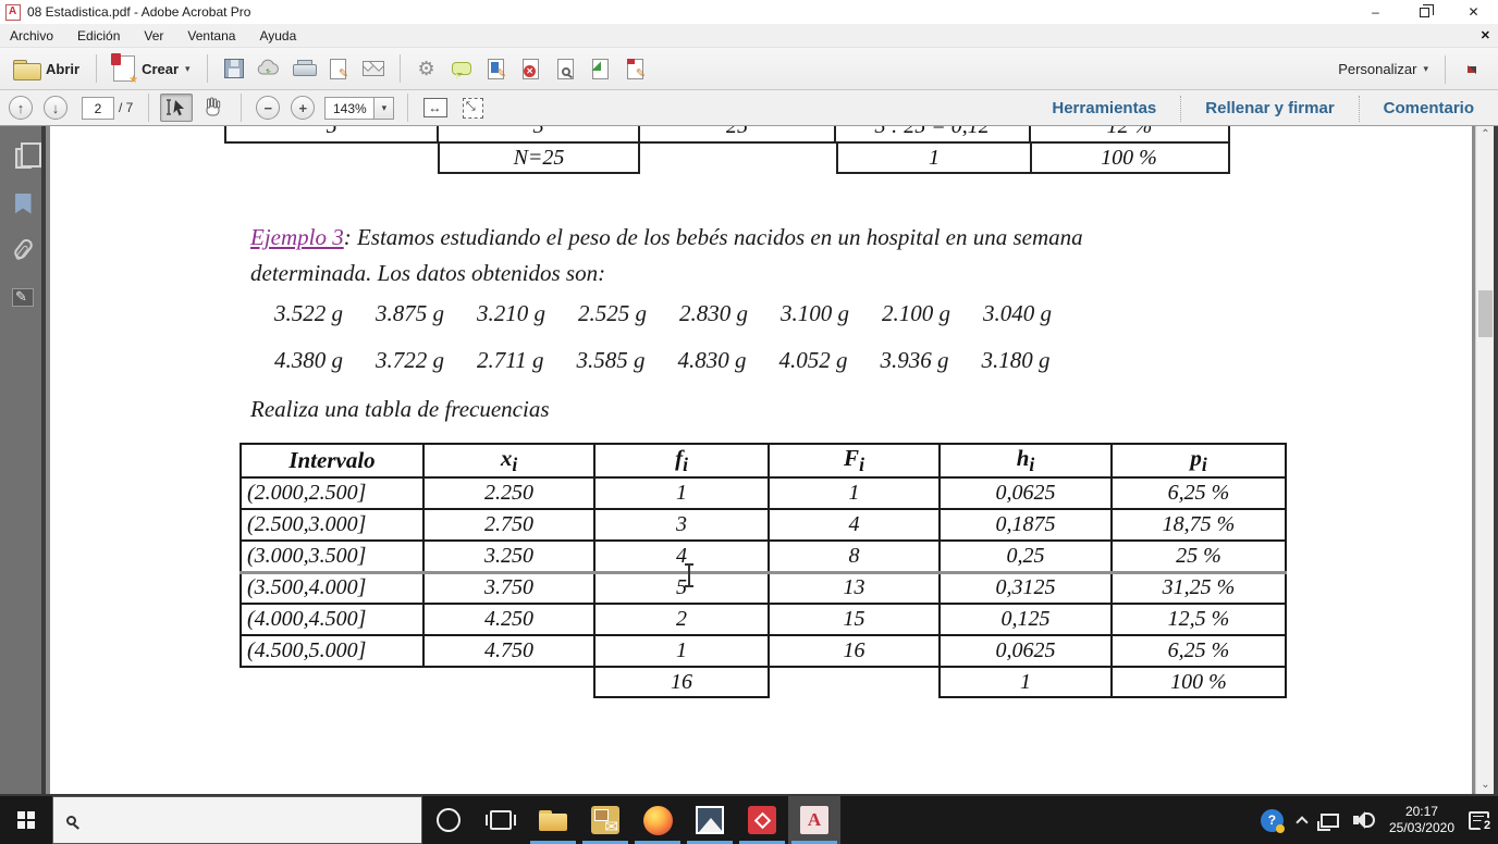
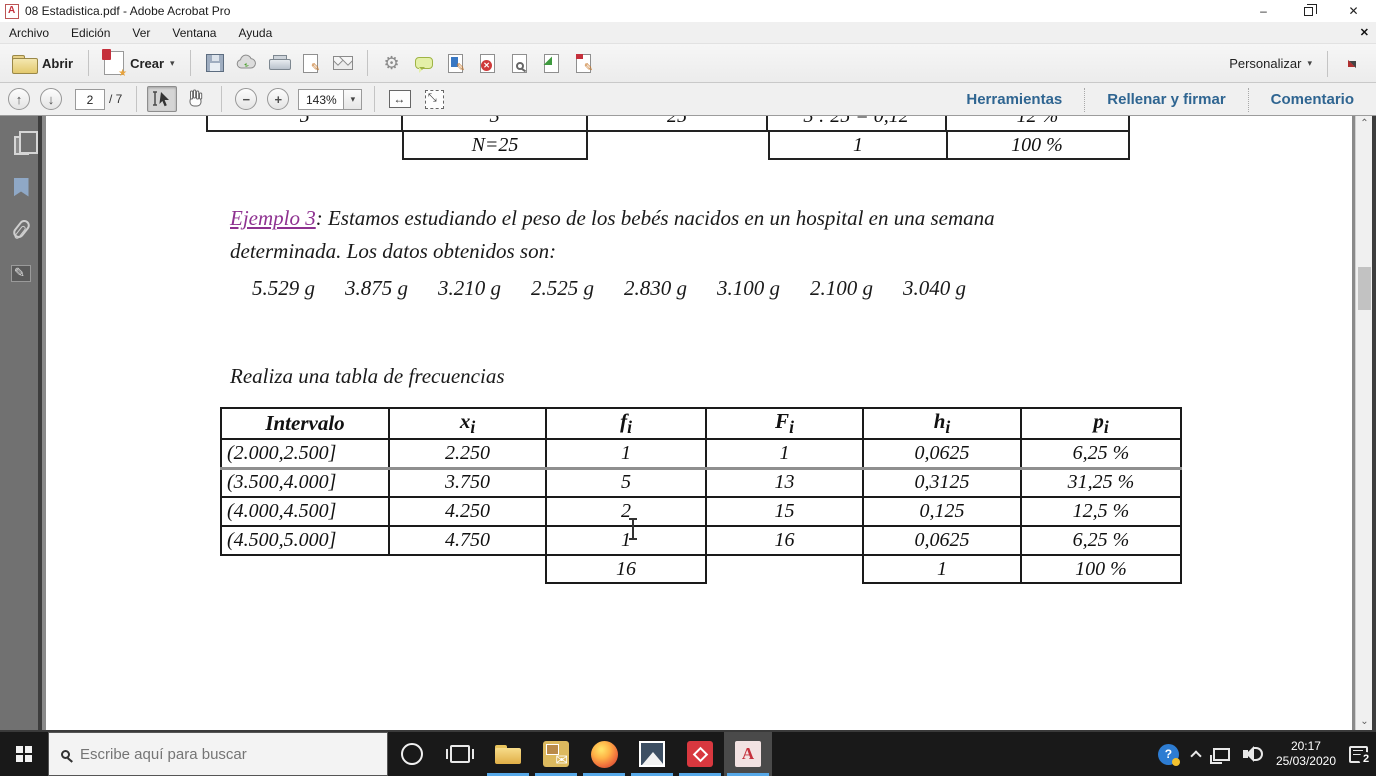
  08 Estadistica.pdf - Adobe Acrobat Pro
  –
  ✕
  Archivo
  Edición
  Ver
  Ventana
  Ayuda
  ✕
  Abrir
  Crear
  ▾
  ✎
  ⚙
  ✎
  ✕
  ✎
  Personalizar
  ▾
  ↑
  ↓
  2
  / 7
  −
  +
  143%
  ▾
  Herramientas
  Rellenar y firmar
  Comentario
  5
  3
  25
  3 : 25 = 0,12
  12 %
  N=25
  1
  100 %
  Ejemplo 3: Estamos estudiando el peso de los bebés nacidos en un hospital en una semana
  determinada. Los datos obtenidos son:
- 3.522 g
+ 5.529 g
  3.875 g
  3.210 g
  2.525 g
  2.830 g
  3.100 g
  2.100 g
  3.040 g
- 4.380 g
- 3.722 g
- 2.711 g
- 3.585 g
- 4.830 g
- 4.052 g
- 3.936 g
- 3.180 g
  Realiza una tabla de frecuencias
  Intervalo	xi	fi	Fi	hi	pi
  (2.000,2.500]	2.250	1	1	0,0625	6,25 %
- (2.500,3.000]	2.750	3	4	0,1875	18,75 %
- (3.000,3.500]	3.250	4	8	0,25	25 %
  (3.500,4.000]	3.750	5	13	0,3125	31,25 %
  (4.000,4.500]	4.250	2	15	0,125	12,5 %
  (4.500,5.000]	4.750	1	16	0,0625	6,25 %
  		16		1	100 %
  ⌃
  ⌄
+ Escribe aquí para buscar
  A
  ?
  20:17
  25/03/2020
  2
